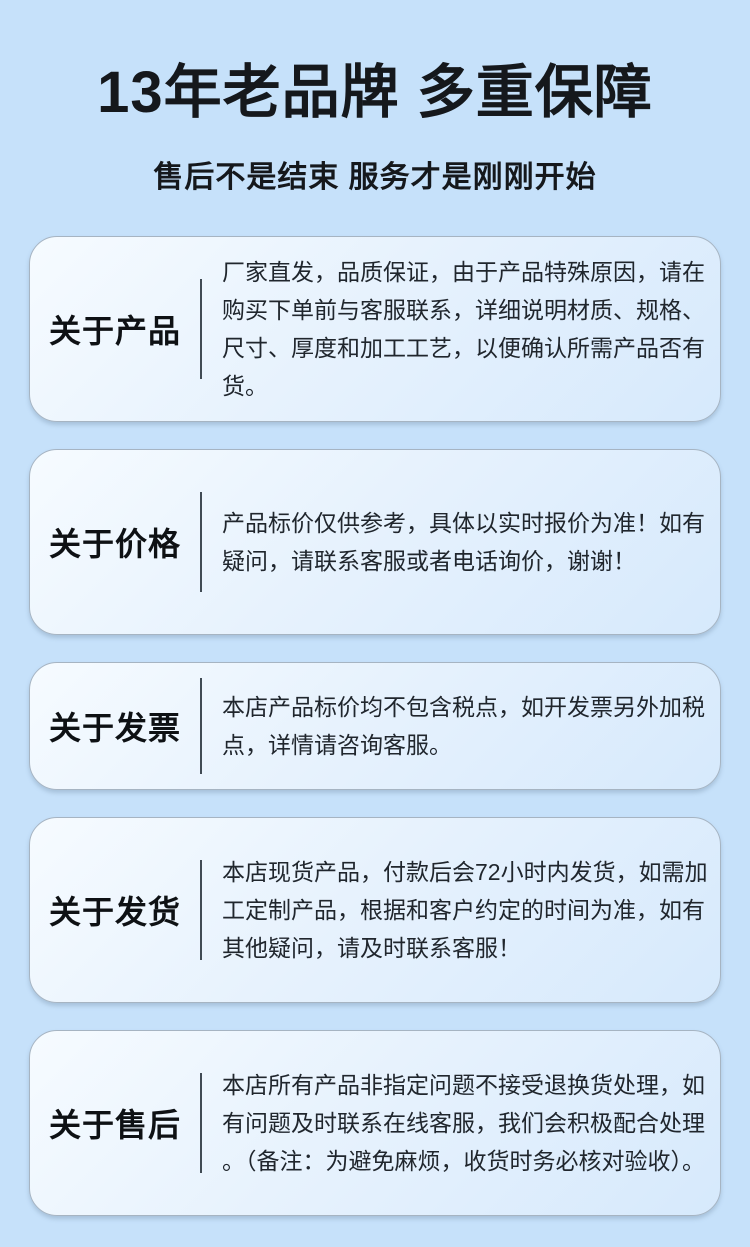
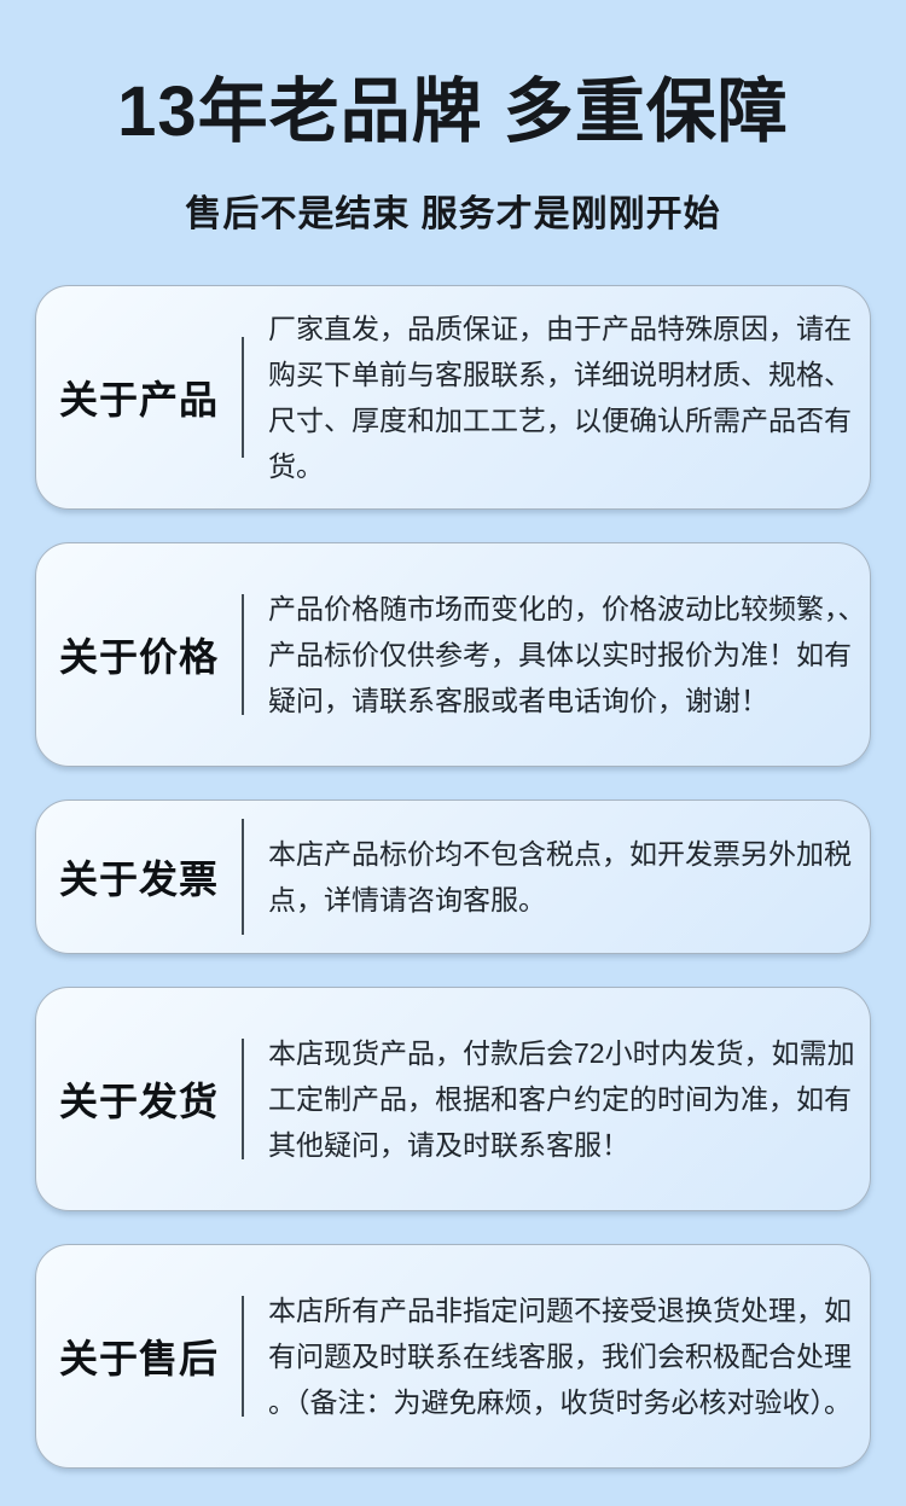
  13年老品牌 多重保障
  售后不是结束 服务才是刚刚开始
  关于产品
  厂家直发，品质保证，由于产品特殊原因，请在
  购买下单前与客服联系，详细说明材质、规格、
  尺寸、厚度和加工工艺，以便确认所需产品否有
  货。
  关于价格
+ 产品价格随市场而变化的，价格波动比较频繁，、
  产品标价仅供参考，具体以实时报价为准！如有
  疑问，请联系客服或者电话询价，谢谢！
  关于发票
  本店产品标价均不包含税点，如开发票另外加税
  点，详情请咨询客服。
  关于发货
  本店现货产品，付款后会72小时内发货，如需加
  工定制产品，根据和客户约定的时间为准，如有
  其他疑问，请及时联系客服！
  关于售后
  本店所有产品非指定问题不接受退换货处理，如
  有问题及时联系在线客服，我们会积极配合处理
  。（备注：为避免麻烦，收货时务必核对验收）。
